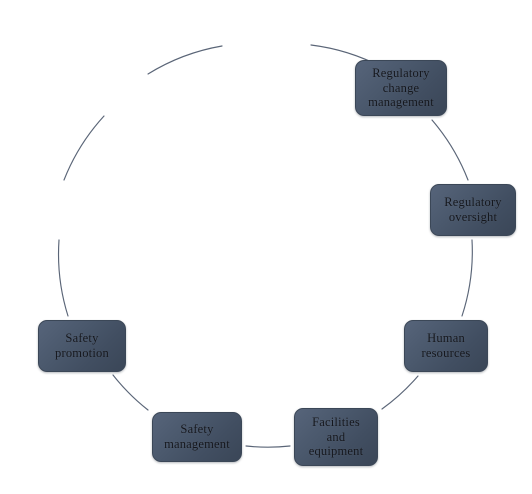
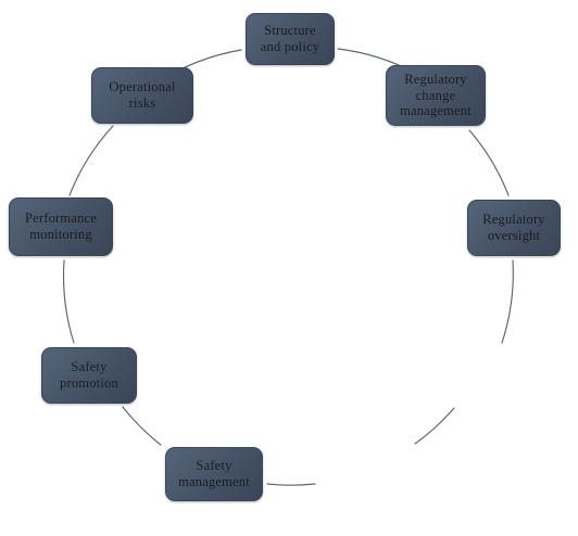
+ Structure
+ and policy
  Regulatory
  change
  management
  Regulatory
  oversight
- Human
- resources
- Facilities
- and
- equipment
  Safety
  management
  Safety
  promotion
+ Performance
+ monitoring
+ Operational
+ risks
